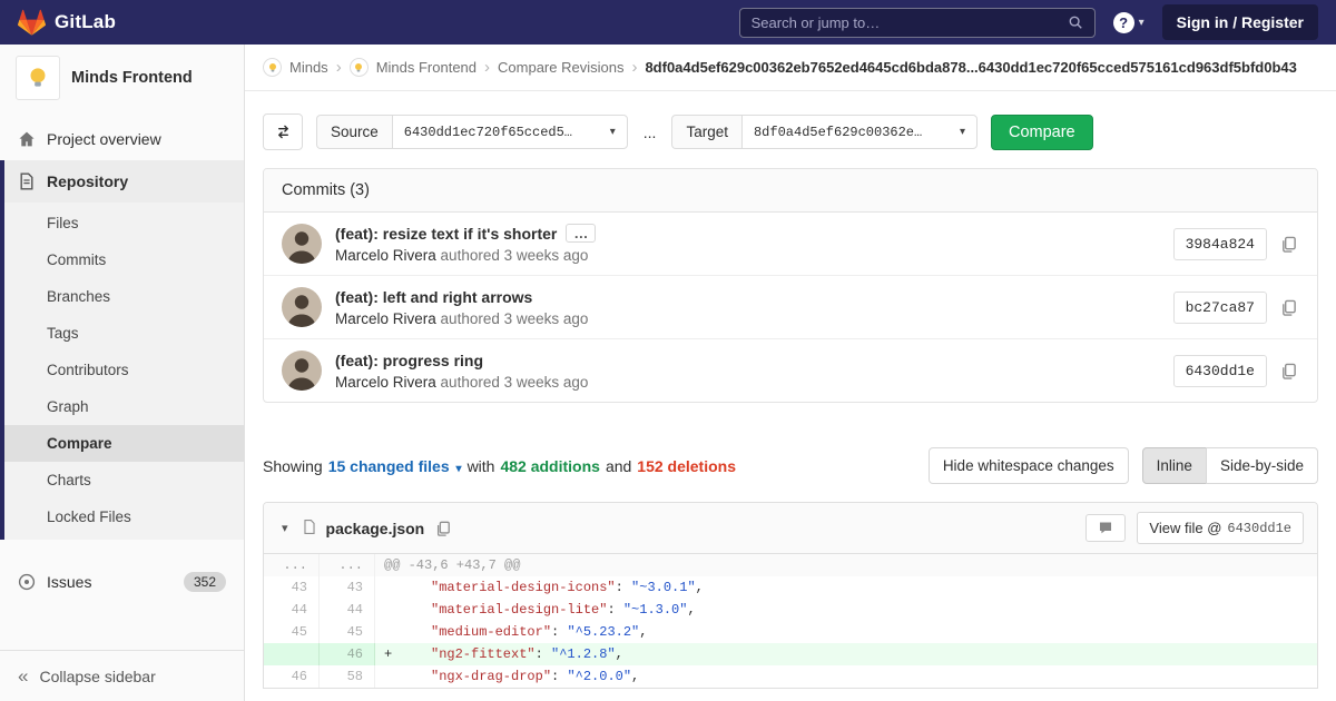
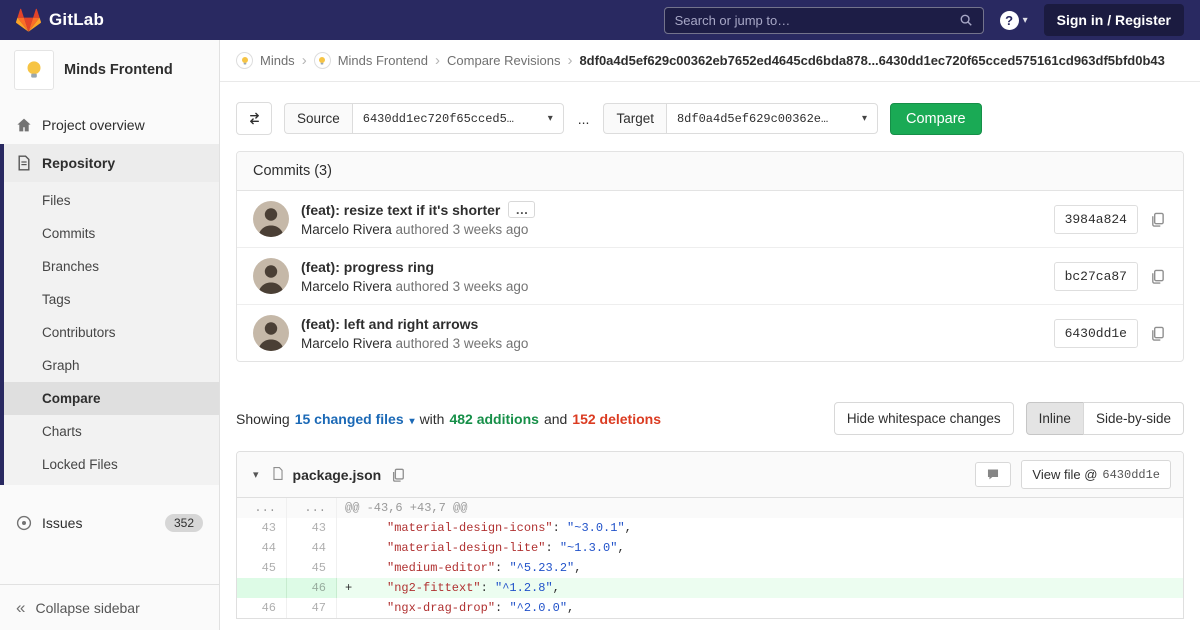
  GitLab
  Search or jump to…
  ?
  ▾
  Sign in / Register
  Minds Frontend
  Project overview
  Repository
  Files
  Commits
  Branches
  Tags
  Contributors
  Graph
  Compare
  Charts
  Locked Files
  Issues
  352
  «
  Collapse sidebar
  Minds
  ›
  Minds Frontend
  ›
  Compare Revisions
  ›
  8df0a4d5ef629c00362eb7652ed4645cd6bda878...6430dd1ec720f65cced575161cd963df5bfd0b43
  Source
  6430dd1ec720f65cced5…
  ▾
  ...
  Target
  8df0a4d5ef629c00362e…
  ▾
  Compare
  Commits (3)
  (feat): resize text if it's shorter
  …
  Marcelo Rivera authored 3 weeks ago
  3984a824
- (feat): left and right arrows
+ (feat): progress ring
  Marcelo Rivera authored 3 weeks ago
  bc27ca87
- (feat): progress ring
+ (feat): left and right arrows
  Marcelo Rivera authored 3 weeks ago
  6430dd1e
  Showing
  15 changed files ▾
  with
  482 additions
  and
  152 deletions
  Hide whitespace changes
  Inline
  Side-by-side
  ▾
  package.json
  View file @
  6430dd1e
  ...
  ...
  @@ -43,6 +43,7 @@
  43
  43
  "material-design-icons": "~3.0.1",
  44
  44
  "material-design-lite": "~1.3.0",
  45
  45
  "medium-editor": "^5.23.2",
  46
  + "ng2-fittext": "^1.2.8",
  46
- 58
+ 47
  "ngx-drag-drop": "^2.0.0",
